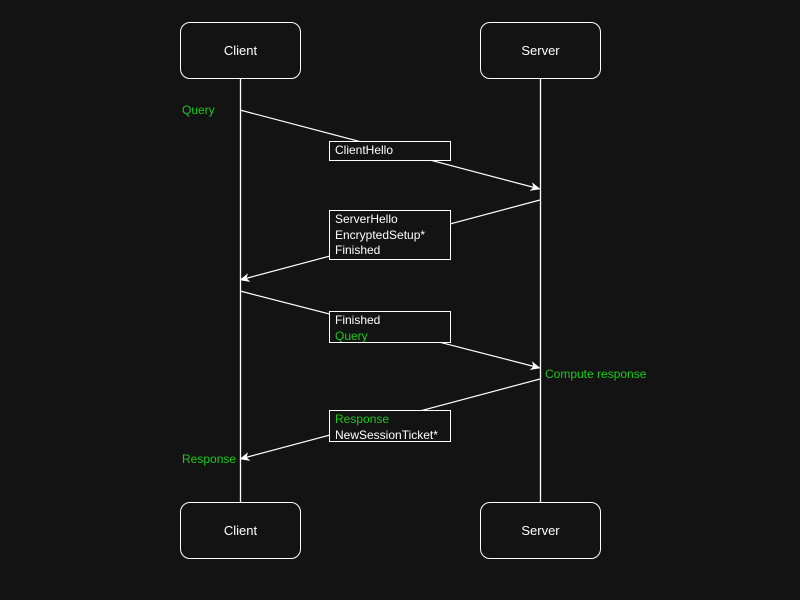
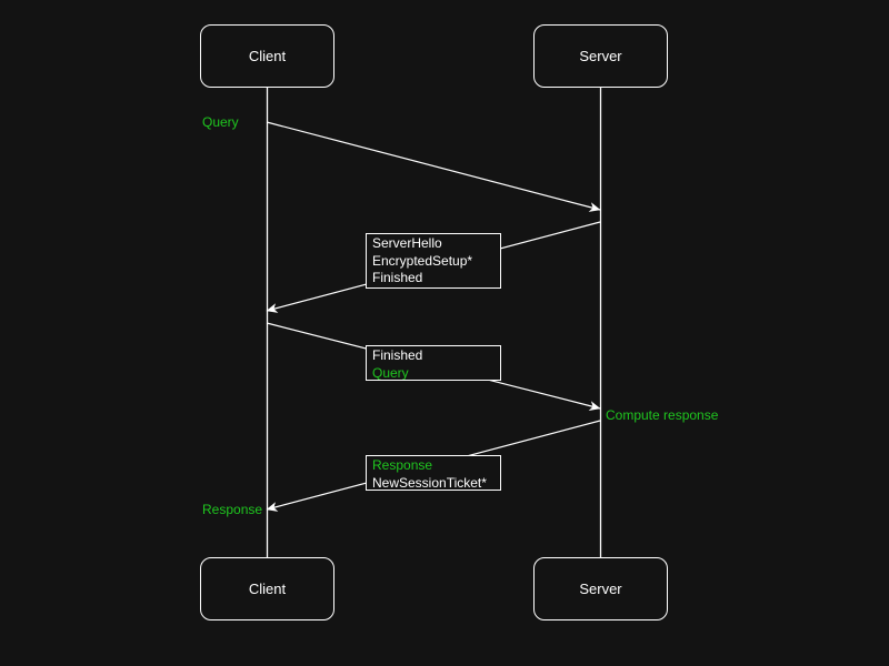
  Client
  Server
  Client
  Server
- ClientHello
  ServerHello
  EncryptedSetup*
  Finished
  Finished
  Query
  Response
  NewSessionTicket*
  Query
  Compute response
  Response
